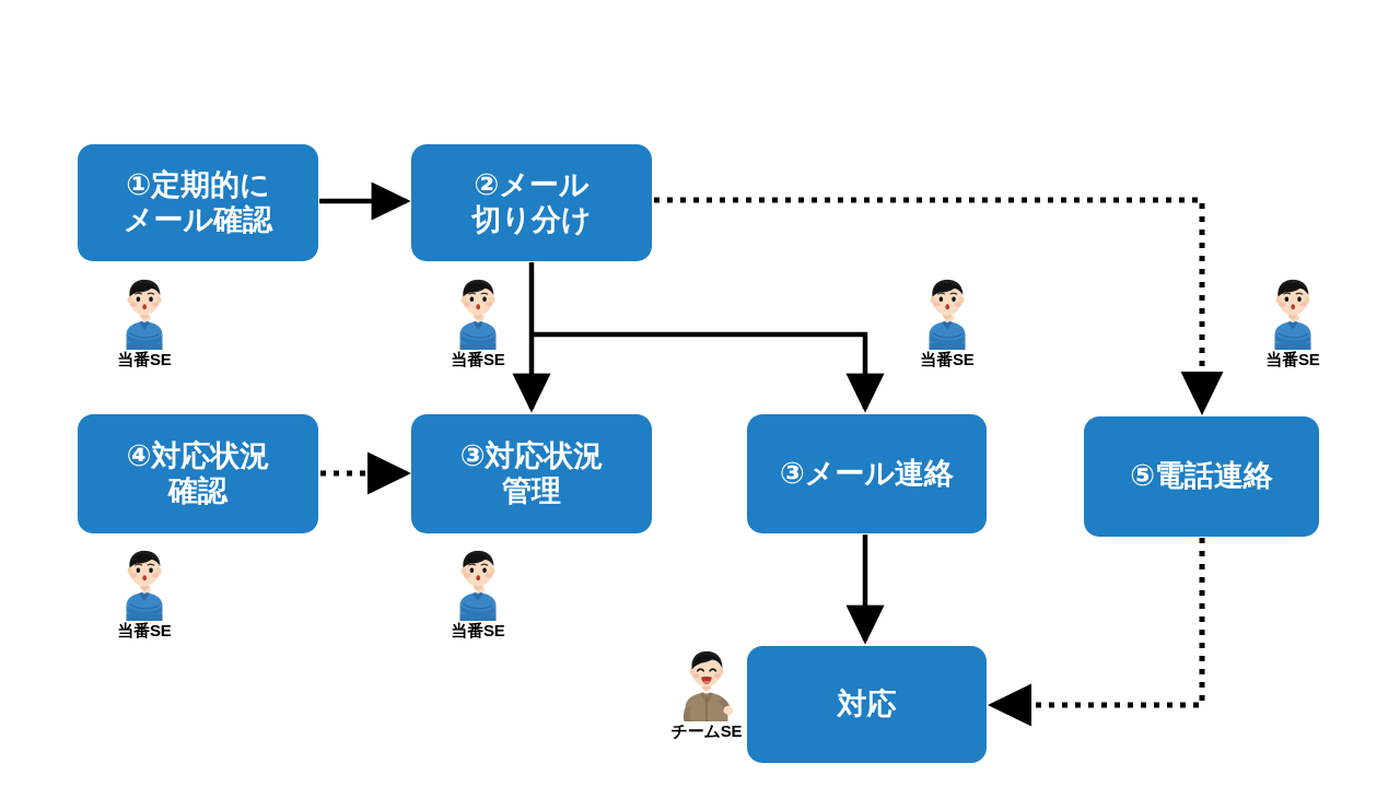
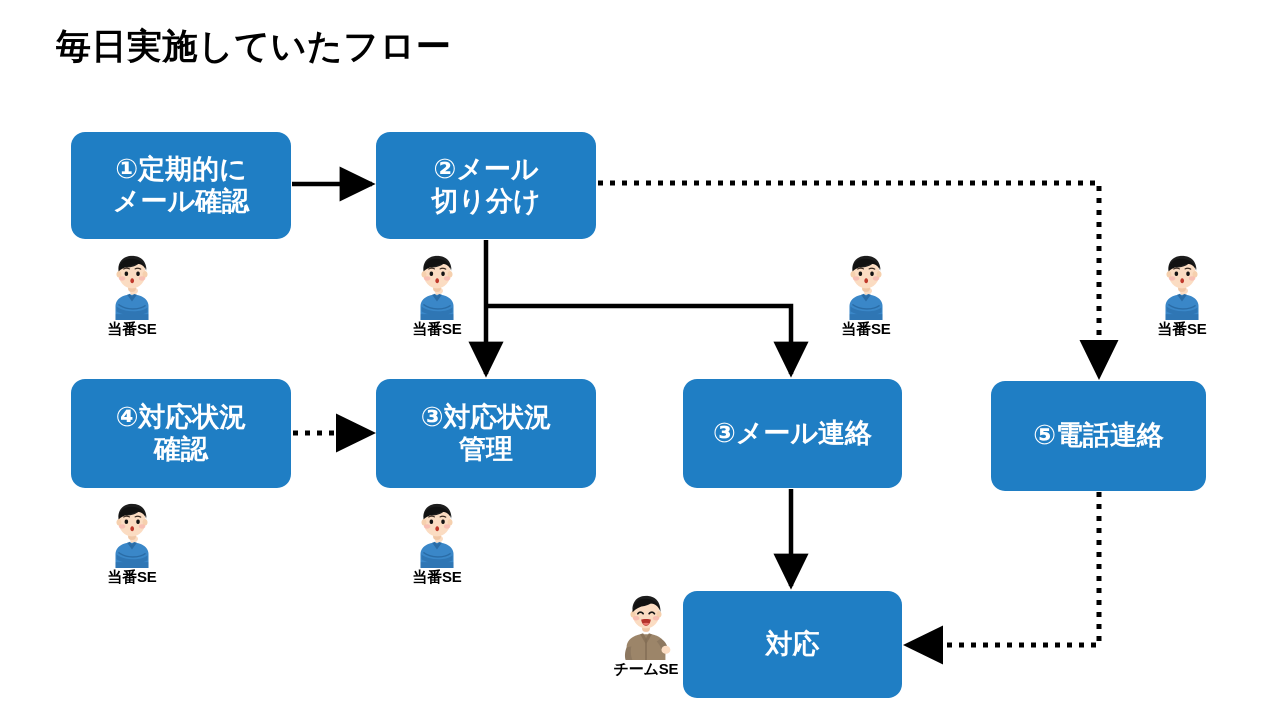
+ 毎日実施していたフロー
  ①定期的に
  メール確認
  ②メール
  切り分け
  ④対応状況
  確認
  ③対応状況
  管理
  ③メール連絡
  ⑤電話連絡
  対応
  当番SE
  当番SE
  当番SE
  当番SE
  当番SE
  当番SE
  チームSE
